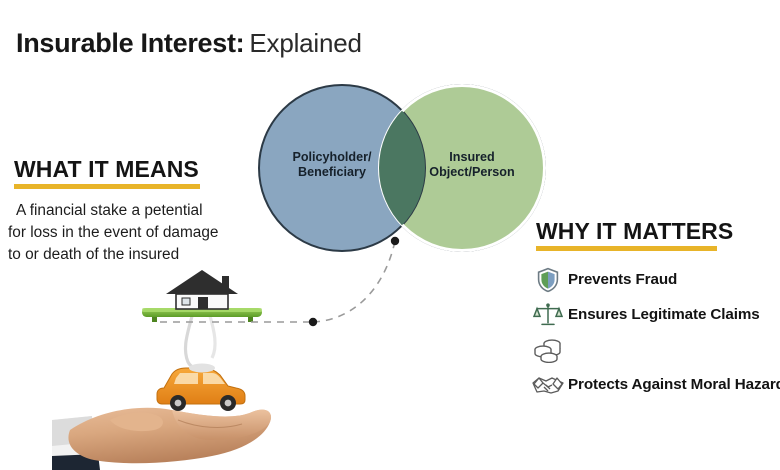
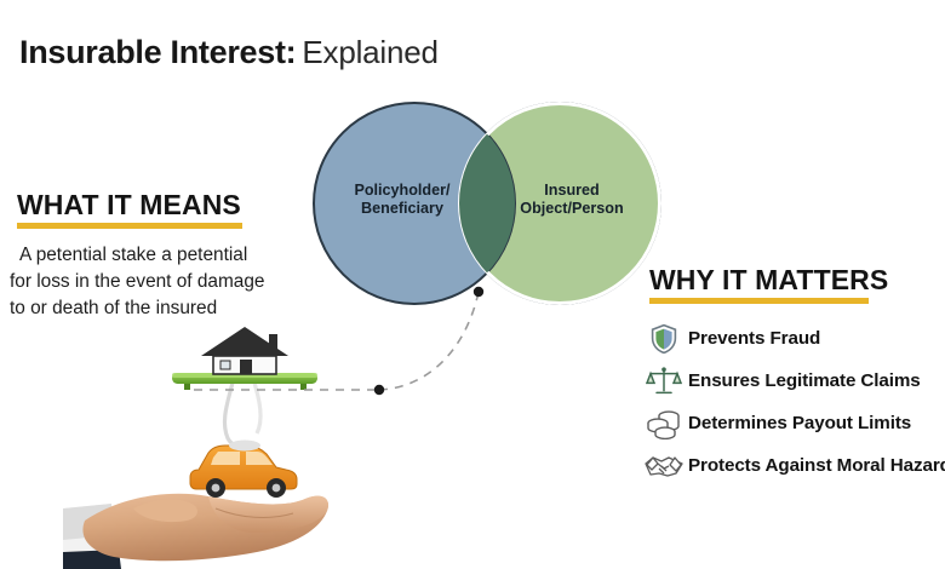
  Insurable Interest: Explained
  WHAT IT MEANS
- A financial stake a petential
+ A petential stake a petential
  for loss in the event of damage
  to or death of the insured
  Policyholder/
  Beneficiary
  Insured
  Object/Person
  WHY IT MATTERS
  Prevents Fraud
  Ensures Legitimate Claims
+ Determines Payout Limits
  Protects Against Moral Hazar
